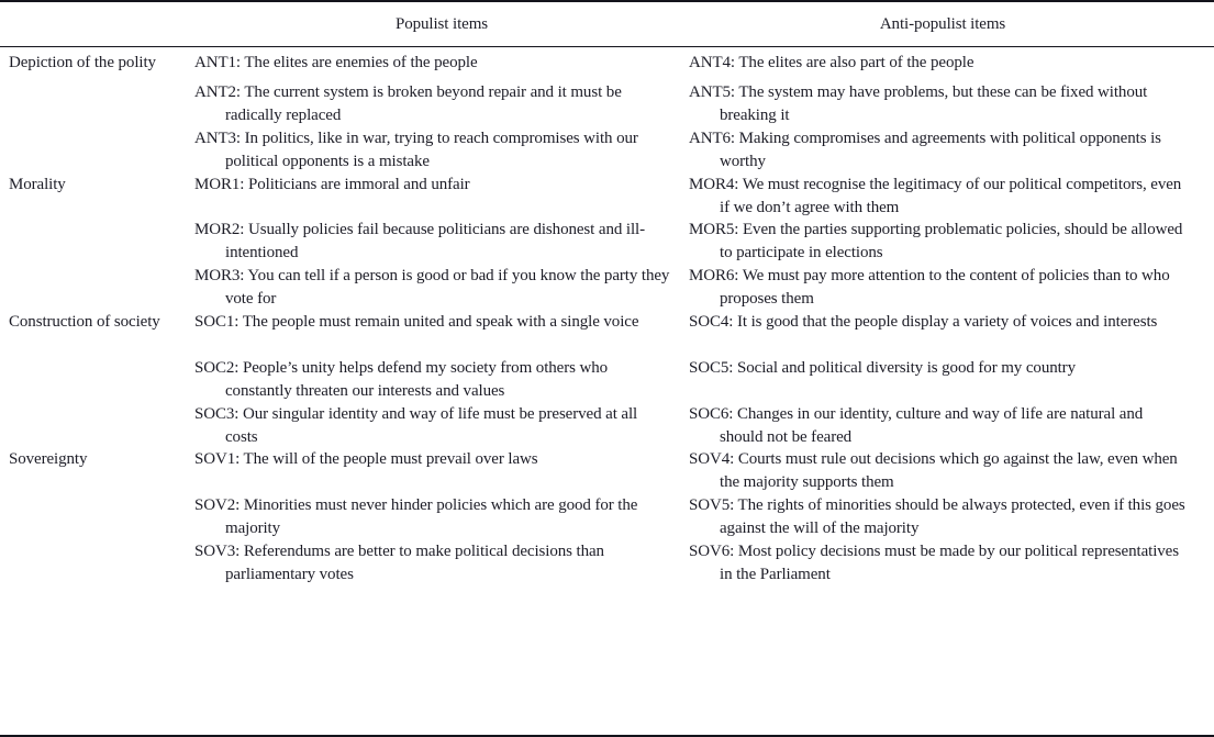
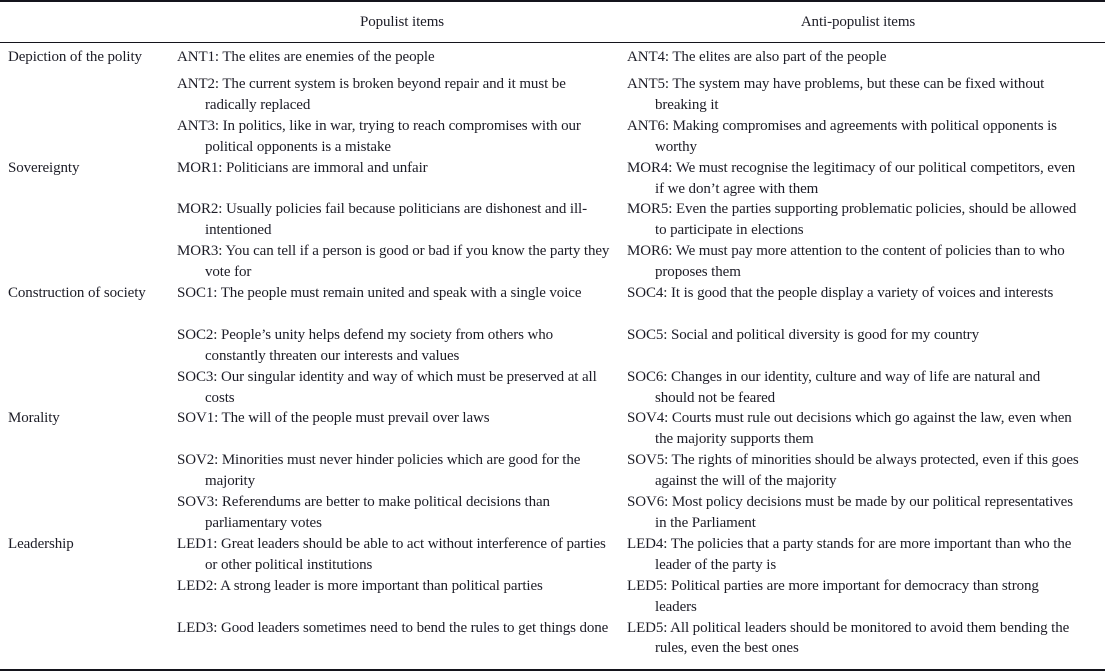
  Populist items
  Anti-populist items
  Depiction of the polity
  ANT1: The elites are enemies of the people
  ANT4: The elites are also part of the people
  ANT2: The current system is broken beyond repair and it must be radically replaced
  ANT5: The system may have problems, but these can be fixed without breaking it
  ANT3: In politics, like in war, trying to reach compromises with our political opponents is a mistake
  ANT6: Making compromises and agreements with political opponents is worthy
- Morality
+ Sovereignty
  MOR1: Politicians are immoral and unfair
  MOR4: We must recognise the legitimacy of our political competitors, even if we don’t agree with them
  MOR2: Usually policies fail because politicians are dishonest and ill-intentioned
  MOR5: Even the parties supporting problematic policies, should be allowed to participate in elections
  MOR3: You can tell if a person is good or bad if you know the party they vote for
  MOR6: We must pay more attention to the content of policies than to who proposes them
  Construction of society
  SOC1: The people must remain united and speak with a single voice
  SOC4: It is good that the people display a variety of voices and interests
  SOC2: People’s unity helps defend my society from others who constantly threaten our interests and values
  SOC5: Social and political diversity is good for my country
- SOC3: Our singular identity and way of life must be preserved at all costs
+ SOC3: Our singular identity and way of which must be preserved at all costs
  SOC6: Changes in our identity, culture and way of life are natural and should not be feared
- Sovereignty
+ Morality
  SOV1: The will of the people must prevail over laws
  SOV4: Courts must rule out decisions which go against the law, even when the majority supports them
  SOV2: Minorities must never hinder policies which are good for the majority
  SOV5: The rights of minorities should be always protected, even if this goes against the will of the majority
  SOV3: Referendums are better to make political decisions than parliamentary votes
  SOV6: Most policy decisions must be made by our political representatives in the Parliament
+ Leadership
+ LED1: Great leaders should be able to act without interference of parties or other political institutions
+ LED4: The policies that a party stands for are more important than who the leader of the party is
+ LED2: A strong leader is more important than political parties
+ LED5: Political parties are more important for democracy than strong leaders
+ LED3: Good leaders sometimes need to bend the rules to get things done
+ LED5: All political leaders should be monitored to avoid them bending the rules, even the best ones
